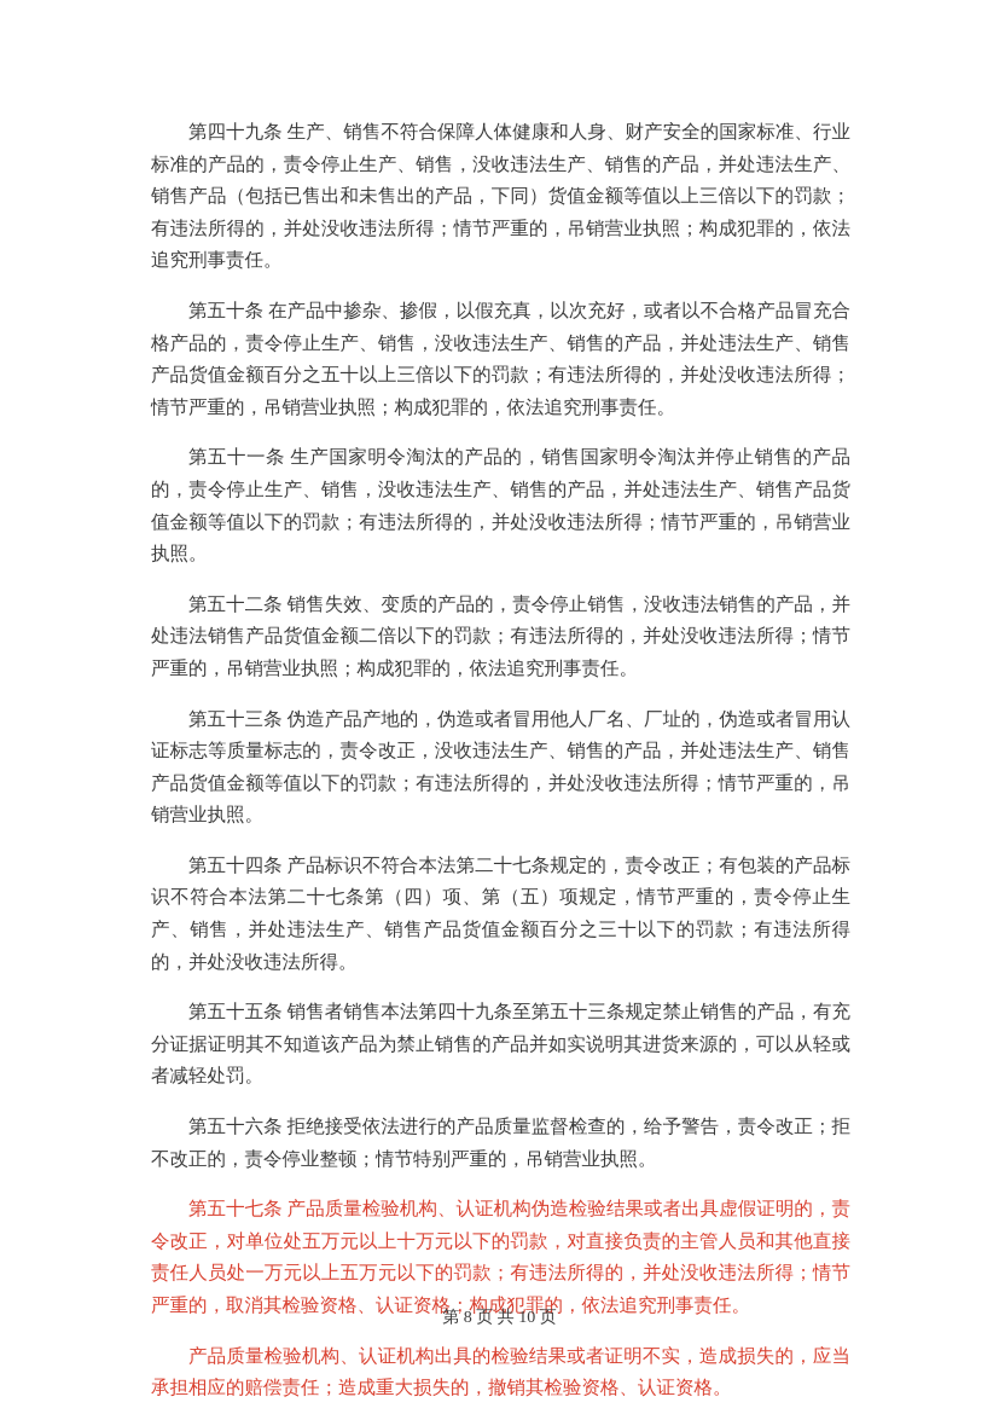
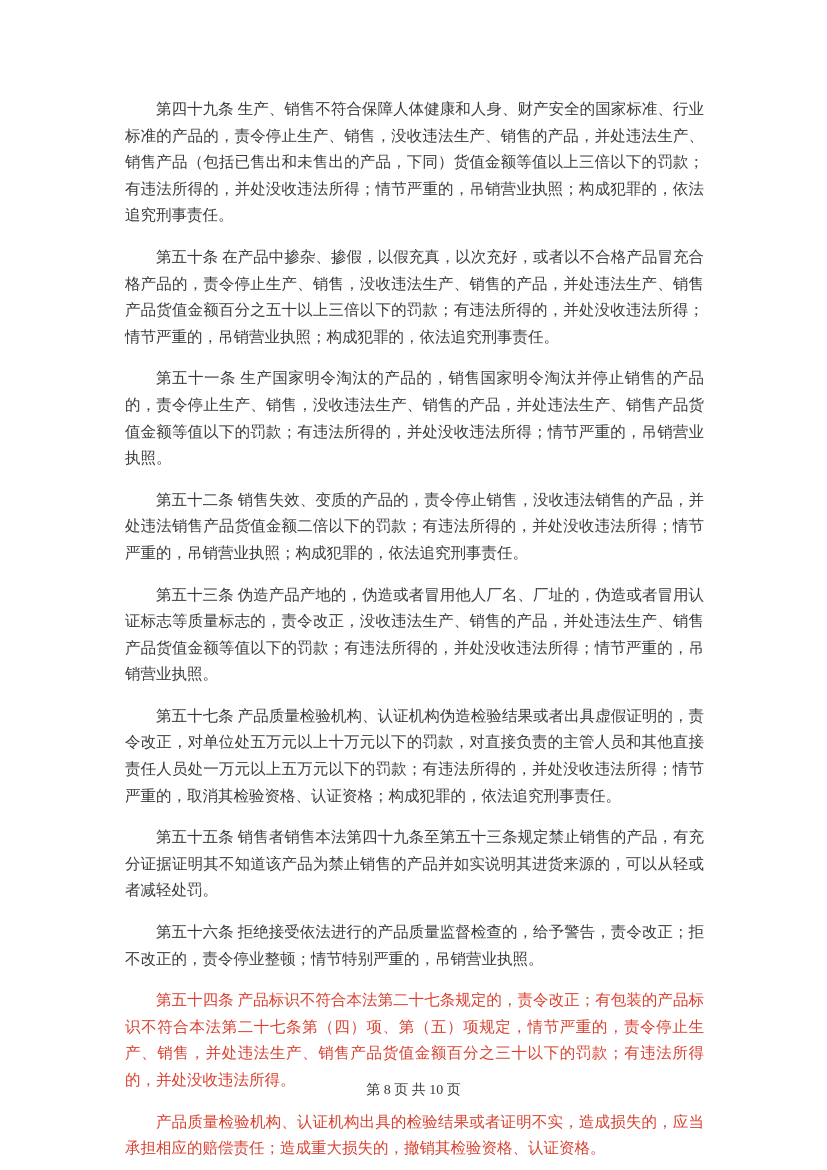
  第四十九条 生产、销售不符合保障人体健康和人身、财产安全的国家标准、行业标准的产品的，责令停止生产、销售，没收违法生产、销售的产品，并处违法生产、销售产品（包括已售出和未售出的产品，下同）货值金额等值以上三倍以下的罚款；有违法所得的，并处没收违法所得；情节严重的，吊销营业执照；构成犯罪的，依法追究刑事责任。
  第五十条 在产品中掺杂、掺假，以假充真，以次充好，或者以不合格产品冒充合格产品的，责令停止生产、销售，没收违法生产、销售的产品，并处违法生产、销售产品货值金额百分之五十以上三倍以下的罚款；有违法所得的，并处没收违法所得；情节严重的，吊销营业执照；构成犯罪的，依法追究刑事责任。
  第五十一条 生产国家明令淘汰的产品的，销售国家明令淘汰并停止销售的产品的，责令停止生产、销售，没收违法生产、销售的产品，并处违法生产、销售产品货值金额等值以下的罚款；有违法所得的，并处没收违法所得；情节严重的，吊销营业执照。
  第五十二条 销售失效、变质的产品的，责令停止销售，没收违法销售的产品，并处违法销售产品货值金额二倍以下的罚款；有违法所得的，并处没收违法所得；情节严重的，吊销营业执照；构成犯罪的，依法追究刑事责任。
  第五十三条 伪造产品产地的，伪造或者冒用他人厂名、厂址的，伪造或者冒用认证标志等质量标志的，责令改正，没收违法生产、销售的产品，并处违法生产、销售产品货值金额等值以下的罚款；有违法所得的，并处没收违法所得；情节严重的，吊销营业执照。
- 第五十四条 产品标识不符合本法第二十七条规定的，责令改正；有包装的产品标识不符合本法第二十七条第（四）项、第（五）项规定，情节严重的，责令停止生产、销售，并处违法生产、销售产品货值金额百分之三十以下的罚款；有违法所得的，并处没收违法所得。
+ 第五十七条 产品质量检验机构、认证机构伪造检验结果或者出具虚假证明的，责令改正，对单位处五万元以上十万元以下的罚款，对直接负责的主管人员和其他直接责任人员处一万元以上五万元以下的罚款；有违法所得的，并处没收违法所得；情节严重的，取消其检验资格、认证资格；构成犯罪的，依法追究刑事责任。
  第五十五条 销售者销售本法第四十九条至第五十三条规定禁止销售的产品，有充分证据证明其不知道该产品为禁止销售的产品并如实说明其进货来源的，可以从轻或者减轻处罚。
  第五十六条 拒绝接受依法进行的产品质量监督检查的，给予警告，责令改正；拒不改正的，责令停业整顿；情节特别严重的，吊销营业执照。
- 第五十七条 产品质量检验机构、认证机构伪造检验结果或者出具虚假证明的，责令改正，对单位处五万元以上十万元以下的罚款，对直接负责的主管人员和其他直接责任人员处一万元以上五万元以下的罚款；有违法所得的，并处没收违法所得；情节严重的，取消其检验资格、认证资格；构成犯罪的，依法追究刑事责任。
+ 第五十四条 产品标识不符合本法第二十七条规定的，责令改正；有包装的产品标识不符合本法第二十七条第（四）项、第（五）项规定，情节严重的，责令停止生产、销售，并处违法生产、销售产品货值金额百分之三十以下的罚款；有违法所得的，并处没收违法所得。
  产品质量检验机构、认证机构出具的检验结果或者证明不实，造成损失的，应当承担相应的赔偿责任；造成重大损失的，撤销其检验资格、认证资格。
  第 8 页 共 10 页
